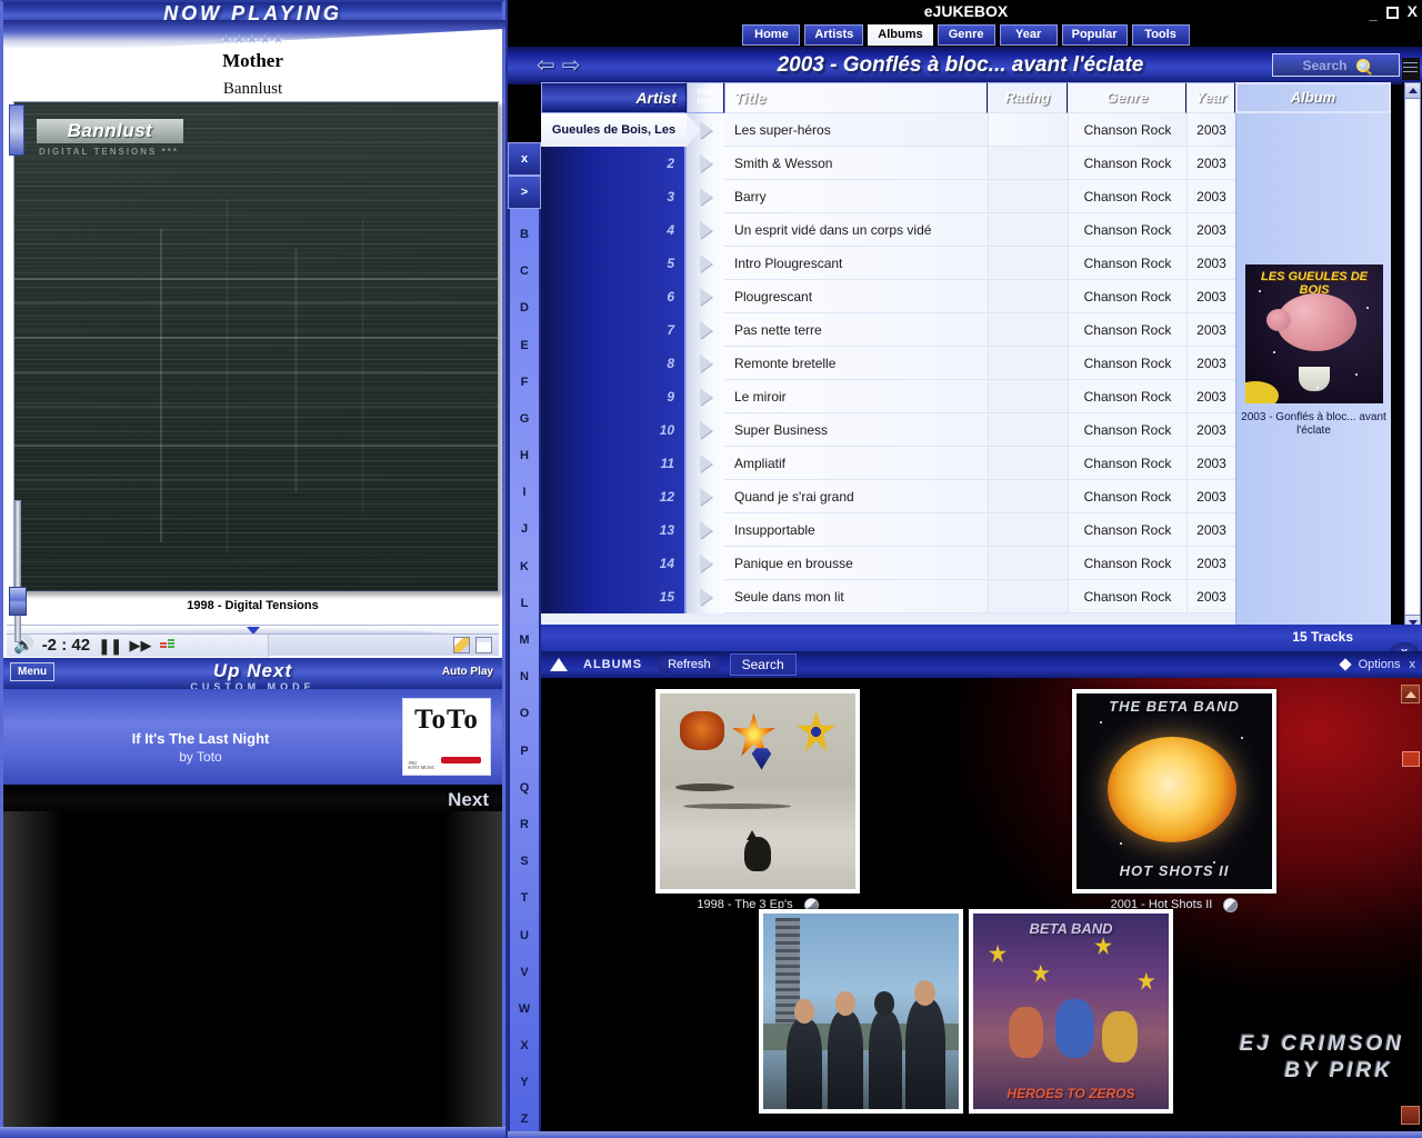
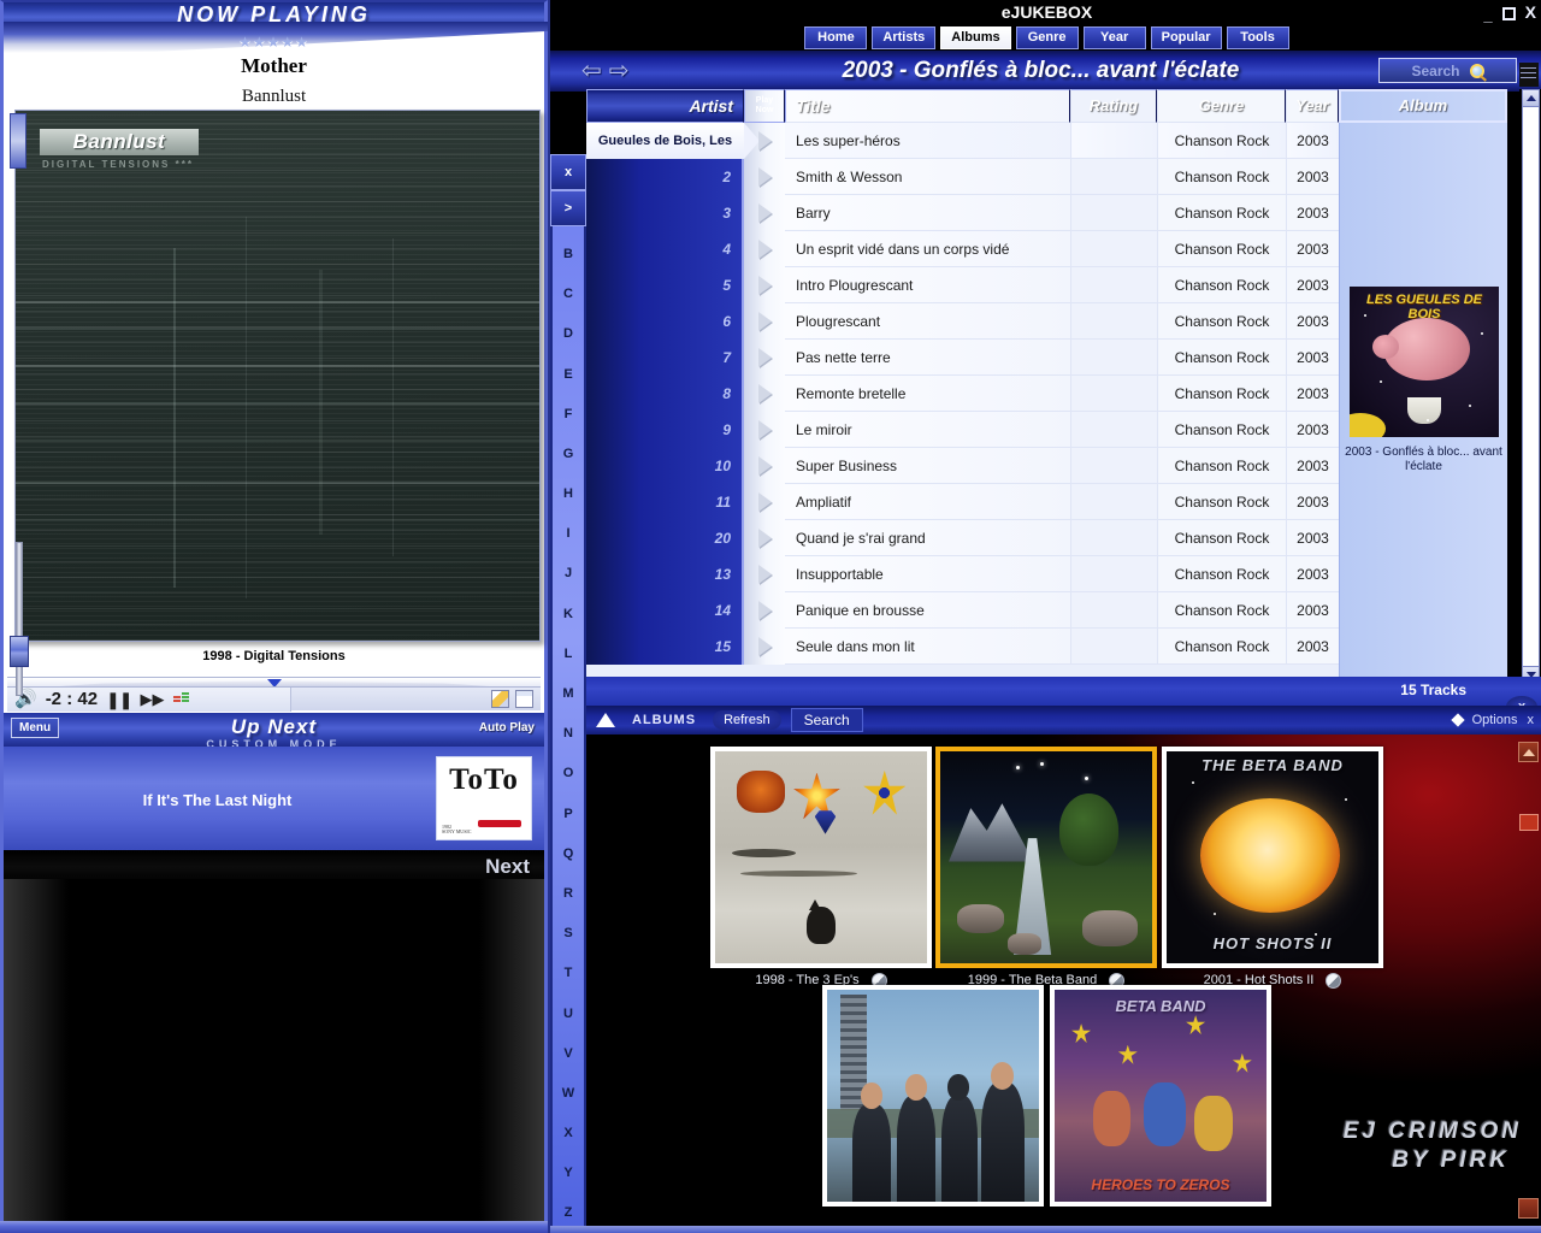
  NOW PLAYING
  ★★★★★
  Mother
  Bannlust
  Bannlust
  DIGITAL TENSIONS ***
  1998 - Digital Tensions
  🔊
  -2 : 42
  ❚❚
  ▶▶
  Menu
  Up Next
  Auto Play
  CUSTOM MODE
  If It's The Last Night
- by Toto
  ToTo
  Next
  eJUKEBOX
  _
  X
  Home
  Artists
  Albums
  Genre
  Year
  Popular
  Tools
  ⇦
  ⇨
  2003 - Gonflés à bloc... avant l'éclate
  Search
  B
  C
  D
  E
  F
  G
  H
  I
  J
  K
  L
  M
  N
  O
  P
  Q
  R
  S
  T
  U
  V
  W
  X
  Y
  Z
  x
  >
  Artist
  Title
  Rating
  Genre
  Year
  Album
  Gueules de Bois, Les
  Les super-héros
  Chanson Rock
  2003
  2
  Smith & Wesson
  Chanson Rock
  2003
  3
  Barry
  Chanson Rock
  2003
  4
  Un esprit vidé dans un corps vidé
  Chanson Rock
  2003
  5
  Intro Plougrescant
  Chanson Rock
  2003
  6
  Plougrescant
  Chanson Rock
  2003
  7
  Pas nette terre
  Chanson Rock
  2003
  8
  Remonte bretelle
  Chanson Rock
  2003
  9
  Le miroir
  Chanson Rock
  2003
  10
  Super Business
  Chanson Rock
  2003
  11
  Ampliatif
  Chanson Rock
  2003
- 12
+ 20
  Quand je s'rai grand
  Chanson Rock
  2003
  13
  Insupportable
  Chanson Rock
  2003
  14
  Panique en brousse
  Chanson Rock
  2003
  15
  Seule dans mon lit
  Chanson Rock
  2003
  LES GUEULES DE BOIS
  2003 - Gonflés à bloc... avant l'éclate
  15 Tracks
  ALBUMS
  Refresh
  Search
  Options
  x
  1998 - The 3 Ep's
+ 1999 - The Beta Band
  THE BETA BAND
  HOT SHOTS II
  2001 - Hot Shots II
  BETA BAND
  HEROES TO ZEROS
  EJ CRIMSON
  BY PIRK
